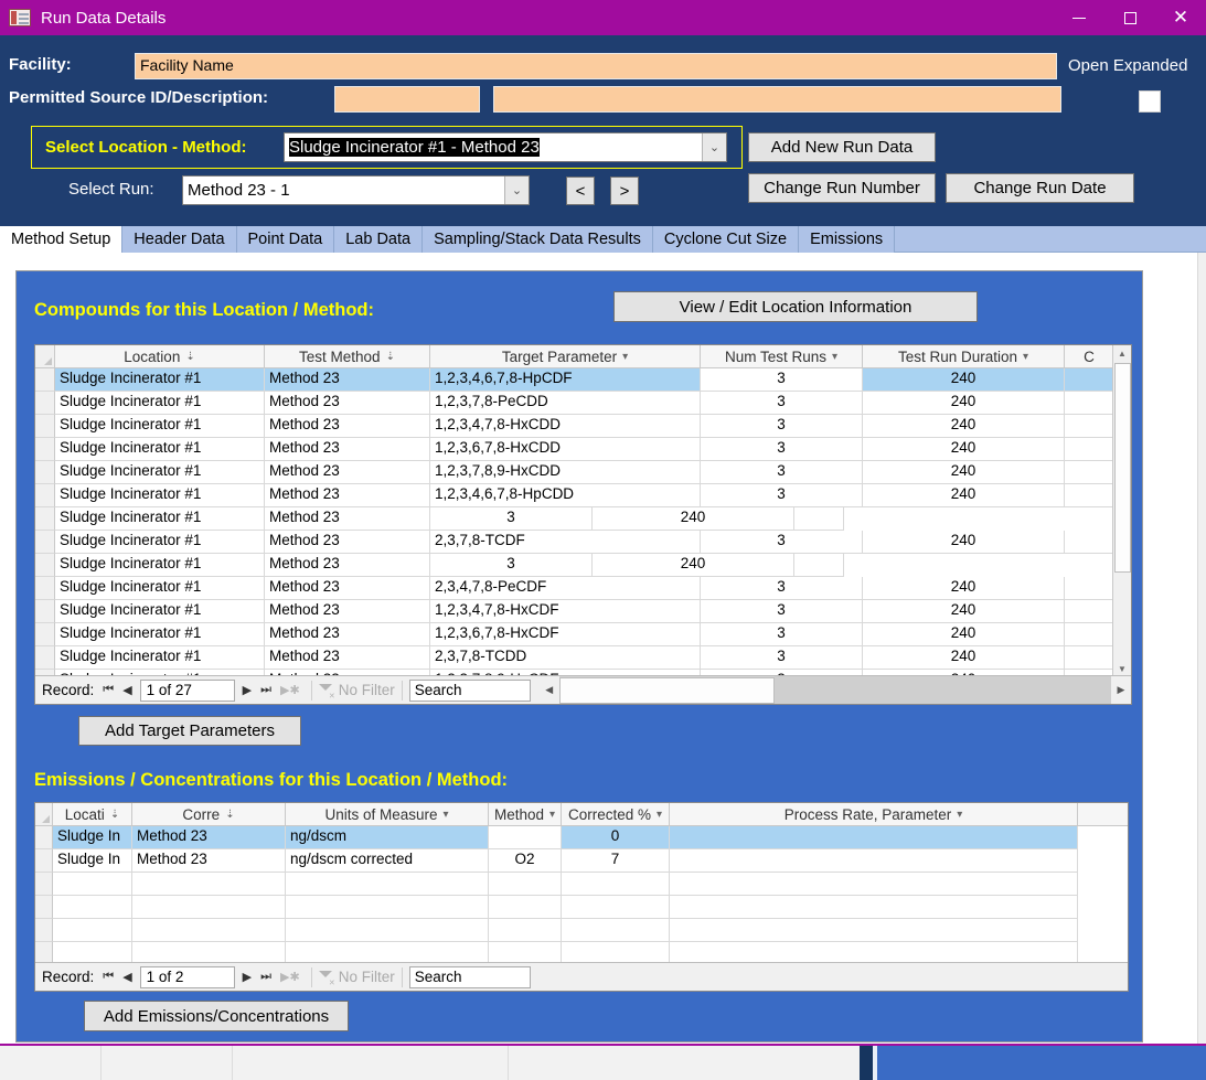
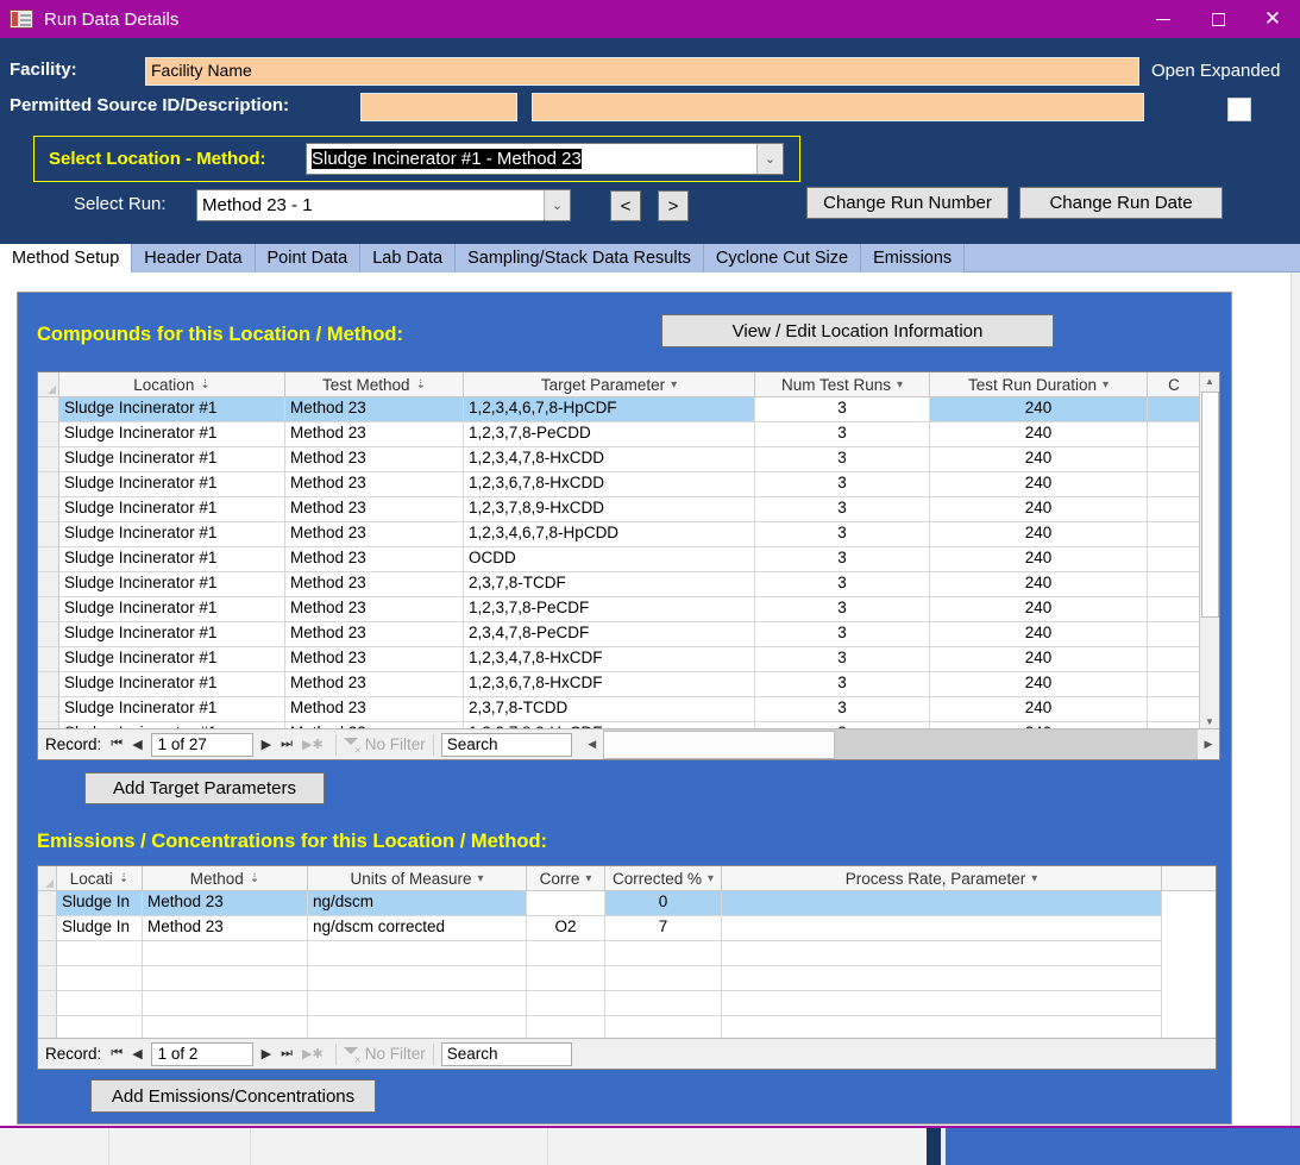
  Run Data Details
  ✕
  Facility:
  Facility Name
  Open Expanded
  Permitted Source ID/Description:
  Select Location - Method:
  Sludge Incinerator #1 - Method 23
  ⌄
- Add New Run Data
  Select Run:
  Method 23 - 1
  ⌄
  <
  >
  Change Run Number
  Change Run Date
  Method Setup
  Header Data
  Point Data
  Lab Data
  Sampling/Stack Data Results
  Cyclone Cut Size
  Emissions
  Compounds for this Location / Method:
  View / Edit Location Information
  Location
  ⇣
  Test Method
  ⇣
  Target Parameter
  ▾
  Num Test Runs
  ▾
  Test Run Duration
  ▾
  C
  Sludge Incinerator #1
  Method 23
  1,2,3,4,6,7,8-HpCDF
  3
  240
  Sludge Incinerator #1
  Method 23
  1,2,3,7,8-PeCDD
  3
  240
  Sludge Incinerator #1
  Method 23
  1,2,3,4,7,8-HxCDD
  3
  240
  Sludge Incinerator #1
  Method 23
  1,2,3,6,7,8-HxCDD
  3
  240
  Sludge Incinerator #1
  Method 23
  1,2,3,7,8,9-HxCDD
  3
  240
  Sludge Incinerator #1
  Method 23
  1,2,3,4,6,7,8-HpCDD
  3
  240
  Sludge Incinerator #1
  Method 23
+ OCDD
  3
  240
  Sludge Incinerator #1
  Method 23
  2,3,7,8-TCDF
  3
  240
  Sludge Incinerator #1
  Method 23
+ 1,2,3,7,8-PeCDF
  3
  240
  Sludge Incinerator #1
  Method 23
  2,3,4,7,8-PeCDF
  3
  240
  Sludge Incinerator #1
  Method 23
  1,2,3,4,7,8-HxCDF
  3
  240
  Sludge Incinerator #1
  Method 23
  1,2,3,6,7,8-HxCDF
  3
  240
  Sludge Incinerator #1
  Method 23
  2,3,7,8-TCDD
  3
  240
  ▲
  ▼
  Record:
  ⏮
  ◀
  1 of 27
  ▶
  ⏭
  ▶✱
  No Filter
  Search
  ◀
  ▶
  Add Target Parameters
  Emissions / Concentrations for this Location / Method:
  Locati
  ⇣
- Corre
+ Method
  ⇣
  Units of Measure
  ▾
- Method
+ Corre
  ▾
  Corrected %
  ▾
  Process Rate, Parameter
  ▾
  Sludge In
  Method 23
  ng/dscm
  0
  Sludge In
  Method 23
  ng/dscm corrected
  O2
  7
  Record:
  ⏮
  ◀
  1 of 2
  ▶
  ⏭
  ▶✱
  No Filter
  Search
  Add Emissions/Concentrations
